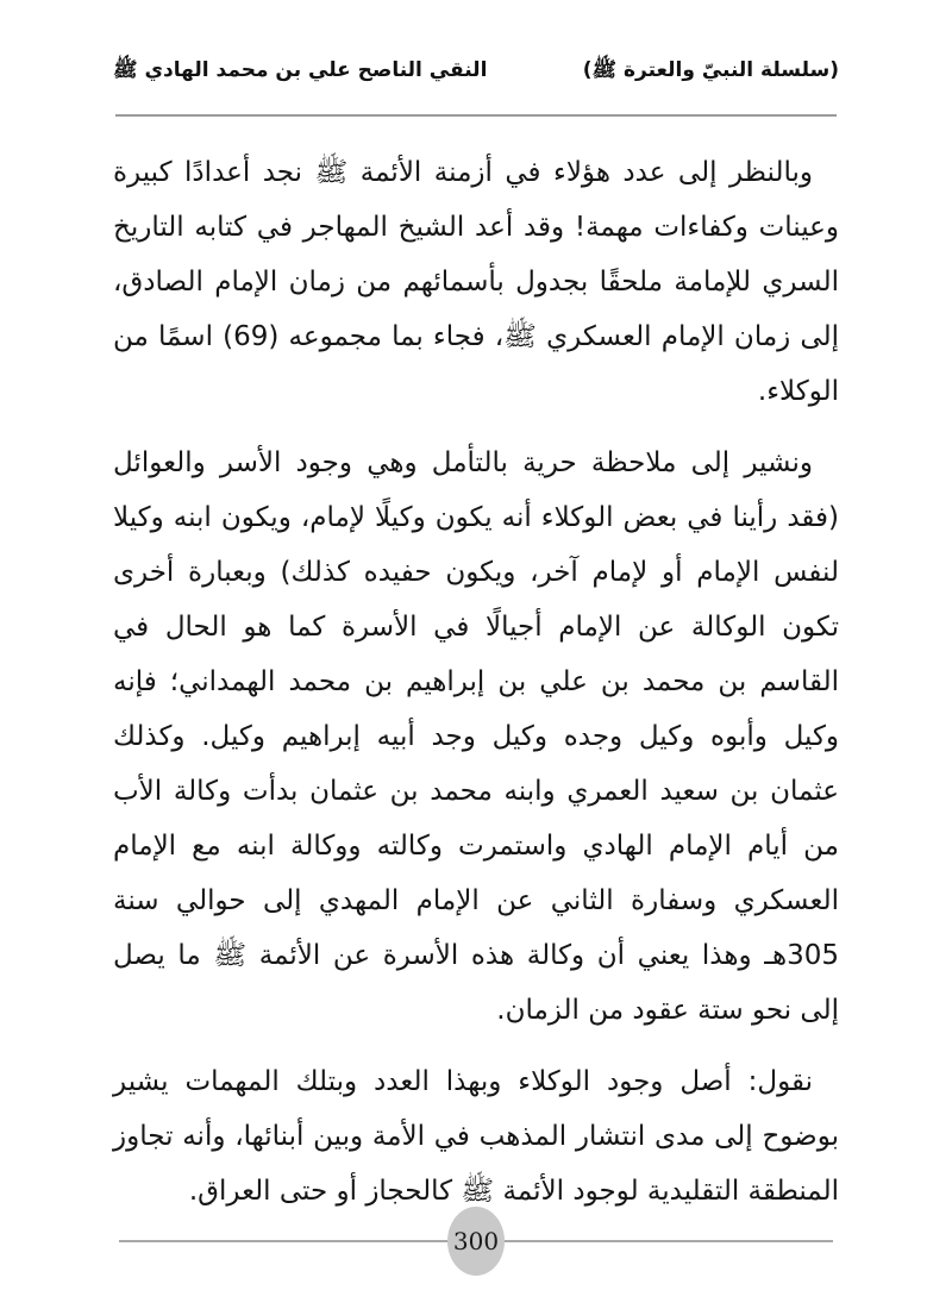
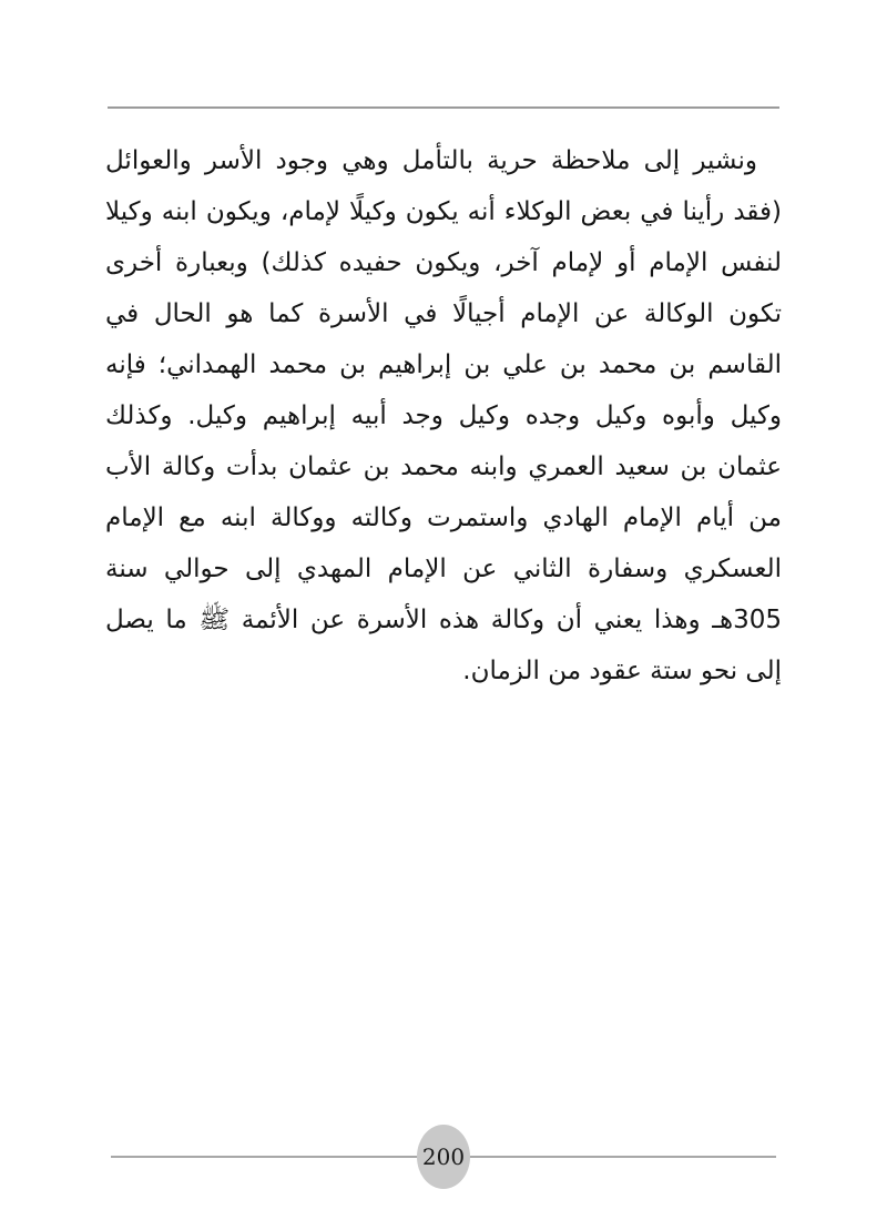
- (سلسلة النبيّ والعترة ﷺ)
- النقي الناصح علي بن محمد الهادي ﷺ
- وبالنظر إلى عدد هؤلاء في أزمنة الأئمة ﷺ نجد أعدادًا كبيرة وعينات وكفاءات مهمة! وقد أعد الشيخ المهاجر في كتابه التاريخ السري للإمامة ملحقًا بجدول بأسمائهم من زمان الإمام الصادق، إلى زمان الإمام العسكري ﷺ، فجاء بما مجموعه (69) اسمًا من الوكلاء.
  ونشير إلى ملاحظة حرية بالتأمل وهي وجود الأسر والعوائل (فقد رأينا في بعض الوكلاء أنه يكون وكيلًا لإمام، ويكون ابنه وكيلا لنفس الإمام أو لإمام آخر، ويكون حفيده كذلك) وبعبارة أخرى تكون الوكالة عن الإمام أجيالًا في الأسرة كما هو الحال في القاسم بن محمد بن علي بن إبراهيم بن محمد الهمداني؛ فإنه وكيل وأبوه وكيل وجده وكيل وجد أبيه إبراهيم وكيل. وكذلك عثمان بن سعيد العمري وابنه محمد بن عثمان بدأت وكالة الأب من أيام الإمام الهادي واستمرت وكالته ووكالة ابنه مع الإمام العسكري وسفارة الثاني عن الإمام المهدي إلى حوالي سنة 305هـ وهذا يعني أن وكالة هذه الأسرة عن الأئمة ﷺ ما يصل إلى نحو ستة عقود من الزمان.
- نقول: أصل وجود الوكلاء وبهذا العدد وبتلك المهمات يشير بوضوح إلى مدى انتشار المذهب في الأمة وبين أبنائها، وأنه تجاوز المنطقة التقليدية لوجود الأئمة ﷺ كالحجاز أو حتى العراق.
- 300
+ 200
